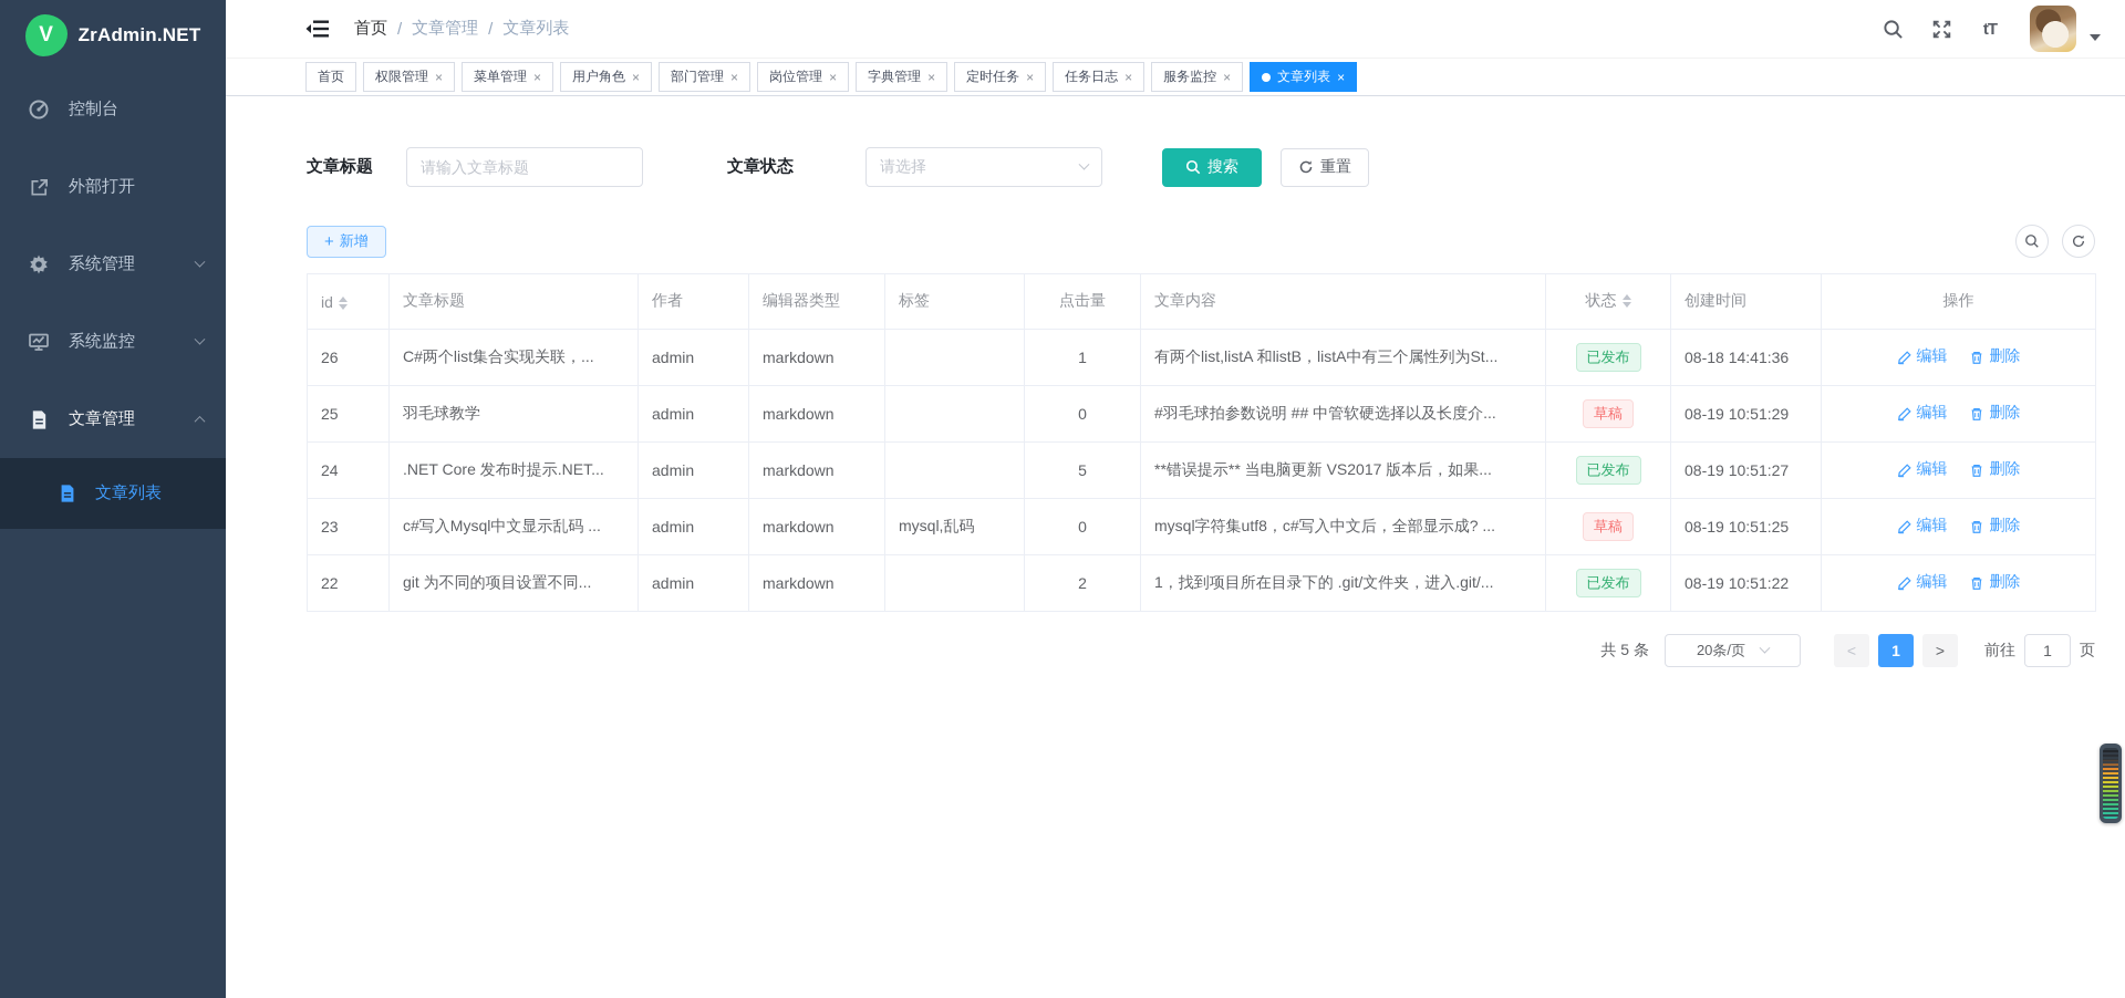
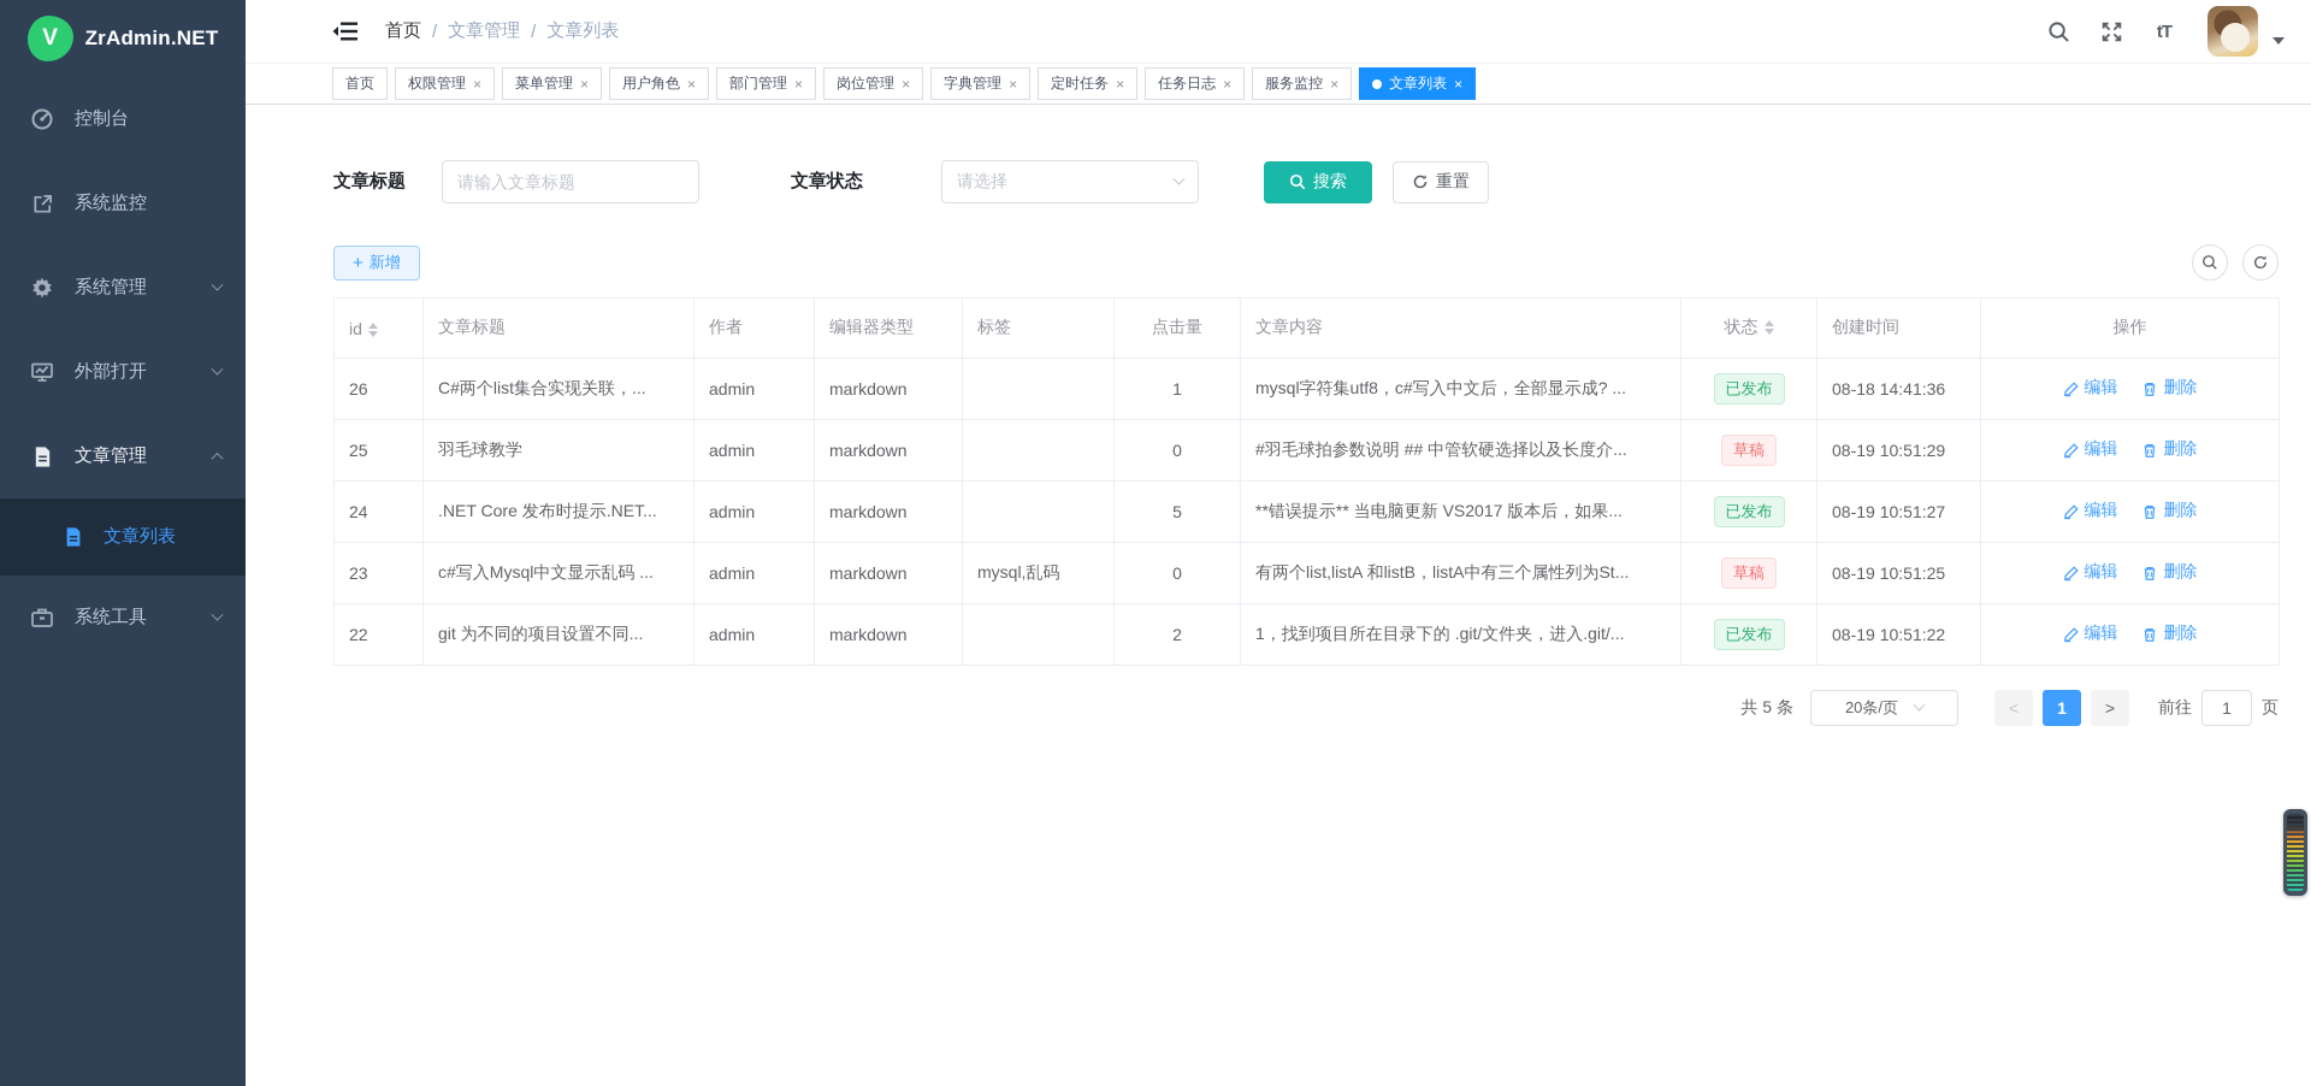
  V
  ZrAdmin.NET
  控制台
- 外部打开
+ 系统监控
  系统管理
- 系统监控
+ 外部打开
  文章管理
  文章列表
+ 系统工具
  首页
  /
  文章管理
  /
  文章列表
  tT
  首页
  权限管理
  ×
  菜单管理
  ×
  用户角色
  ×
  部门管理
  ×
  岗位管理
  ×
  字典管理
  ×
  定时任务
  ×
  任务日志
  ×
  服务监控
  ×
  文章列表
  ×
  文章标题
  请输入文章标题
  文章状态
  请选择
  搜索
  重置
  +
  新增
  id	文章标题	作者	编辑器类型	标签	点击量	文章内容	状态	创建时间	操作
- 26	C#两个list集合实现关联，...	admin	markdown		1	有两个list,listA 和listB，listA中有三个属性列为St...	已发布	08-18 14:41:36	编辑 删除
+ 26	C#两个list集合实现关联，...	admin	markdown		1	mysql字符集utf8，c#写入中文后，全部显示成? ...	已发布	08-18 14:41:36	编辑 删除
  25	羽毛球教学	admin	markdown		0	#羽毛球拍参数说明 ## 中管软硬选择以及长度介...	草稿	08-19 10:51:29	编辑 删除
  24	.NET Core 发布时提示.NET...	admin	markdown		5	**错误提示** 当电脑更新 VS2017 版本后，如果...	已发布	08-19 10:51:27	编辑 删除
- 23	c#写入Mysql中文显示乱码 ...	admin	markdown	mysql,乱码	0	mysql字符集utf8，c#写入中文后，全部显示成? ...	草稿	08-19 10:51:25	编辑 删除
+ 23	c#写入Mysql中文显示乱码 ...	admin	markdown	mysql,乱码	0	有两个list,listA 和listB，listA中有三个属性列为St...	草稿	08-19 10:51:25	编辑 删除
  22	git 为不同的项目设置不同...	admin	markdown		2	1，找到项目所在目录下的 .git/文件夹，进入.git/...	已发布	08-19 10:51:22	编辑 删除
  共 5 条
  20条/页
  <
  1
  >
  前往
  1
  页
